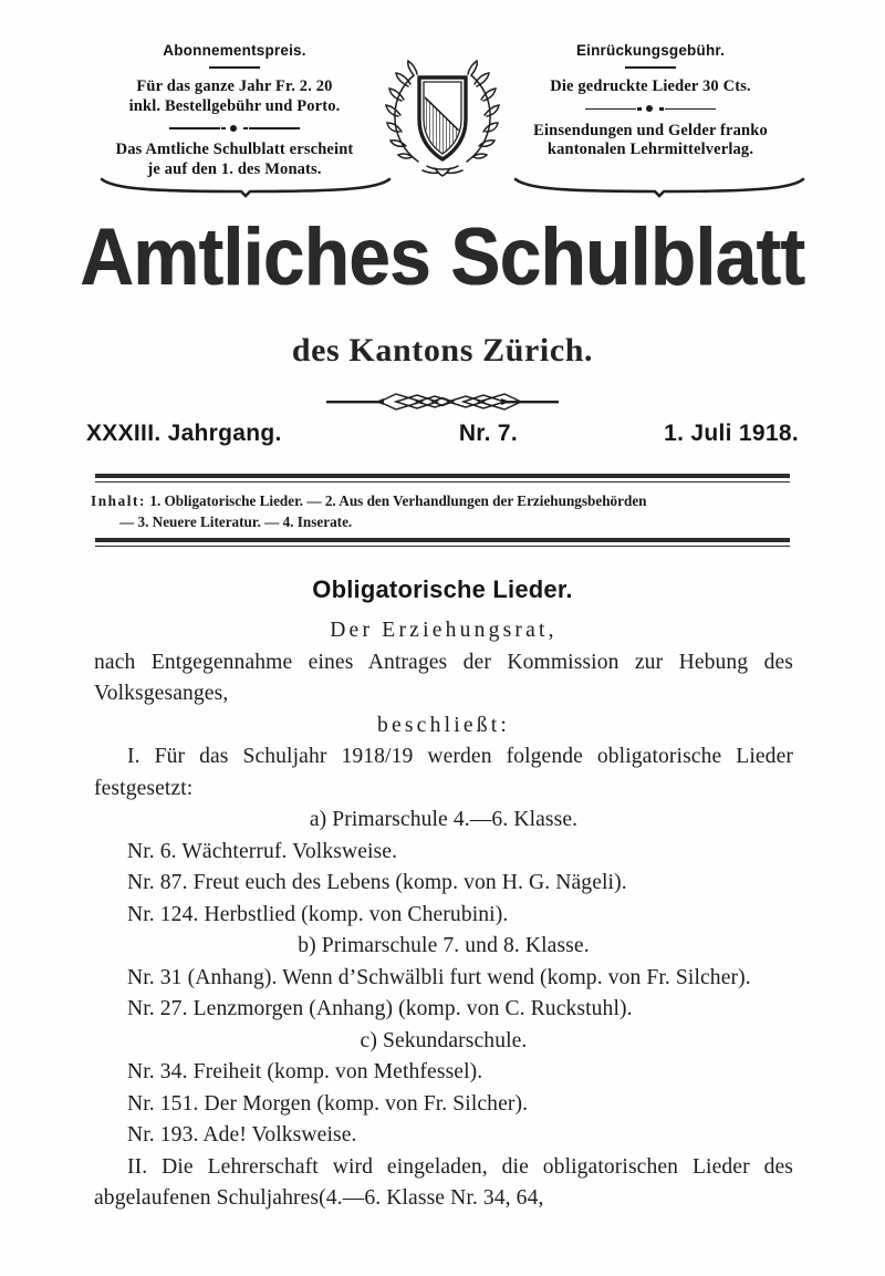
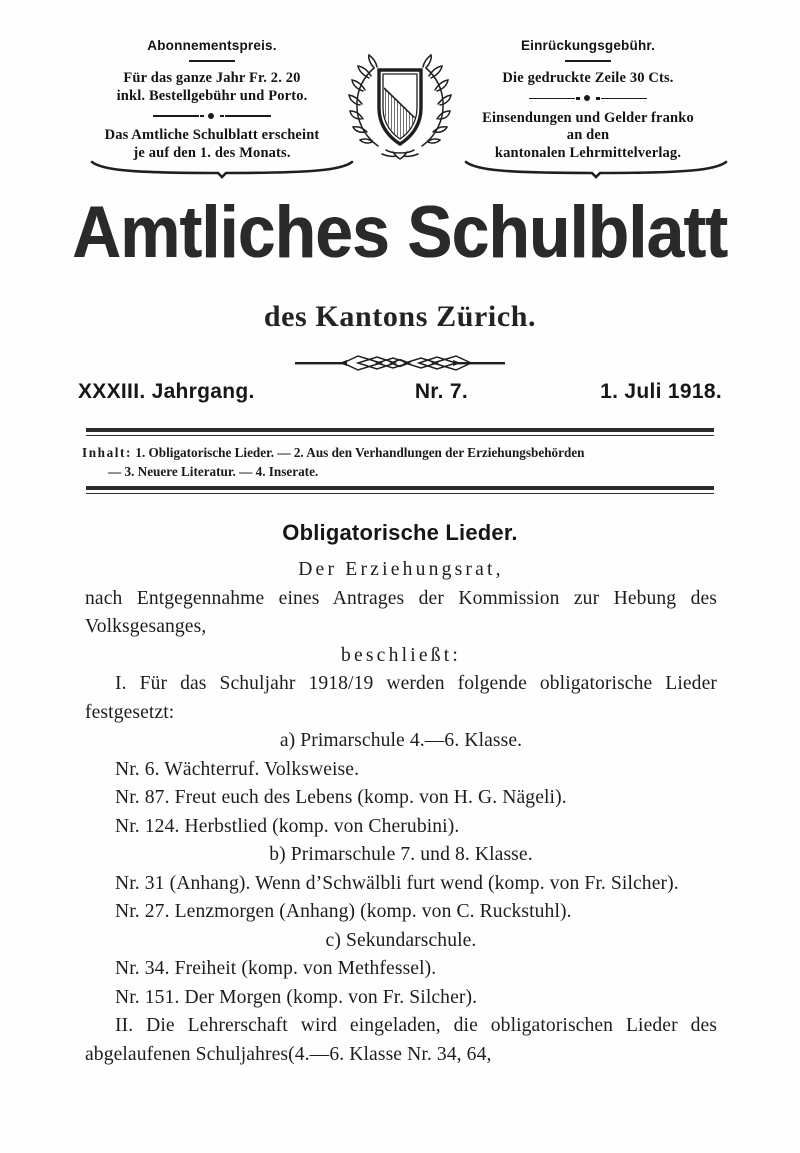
  Abonnementspreis.
  Für das ganze Jahr Fr. 2. 20
  inkl. Bestellgebühr und Porto.
  Das Amtliche Schulblatt erscheint
  je auf den 1. des Monats.
  Einrückungsgebühr.
- Die gedruckte Lieder 30 Cts.
+ Die gedruckte Zeile 30 Cts.
  Einsendungen und Gelder franko
+ an den
  kantonalen Lehrmittelverlag.
  Amtliches Schulblatt
  des Kantons Zürich.
  XXXIII. Jahrgang.
  Nr. 7.
  1. Juli 1918.
  Inhalt: 1. Obligatorische Lieder. — 2. Aus den Verhandlungen der Erziehungsbehörden
  — 3. Neuere Literatur. — 4. Inserate.
  Obligatorische Lieder.
  Der Erziehungsrat,
  nach Entgegennahme eines Antrages der Kommission zur Hebung des Volksgesanges,
  beschließt:
  I. Für das Schuljahr 1918/19 werden folgende obligatorische Lieder festgesetzt:
  a) Primarschule 4.—6. Klasse.
  Nr. 6. Wächterruf. Volksweise.
  Nr. 87. Freut euch des Lebens (komp. von H. G. Nägeli).
  Nr. 124. Herbstlied (komp. von Cherubini).
  b) Primarschule 7. und 8. Klasse.
  Nr. 31 (Anhang). Wenn d’Schwälbli furt wend (komp. von Fr. Silcher).
  Nr. 27. Lenzmorgen (Anhang) (komp. von C. Ruckstuhl).
  c) Sekundarschule.
  Nr. 34. Freiheit (komp. von Methfessel).
  Nr. 151. Der Morgen (komp. von Fr. Silcher).
- Nr. 193. Ade! Volksweise.
  II. Die Lehrerschaft wird eingeladen, die obligatorischen Lieder des abgelaufenen Schuljahres(4.—6. Klasse Nr. 34, 64,
